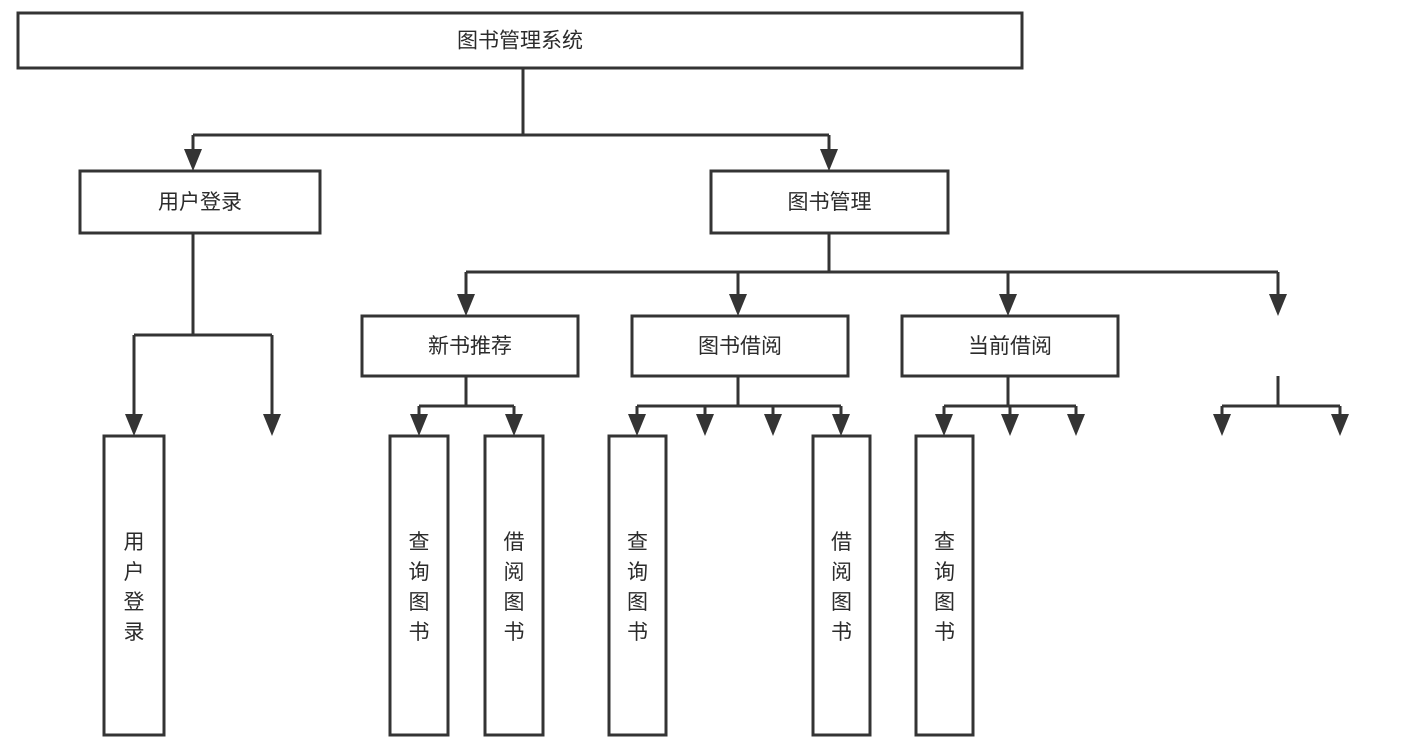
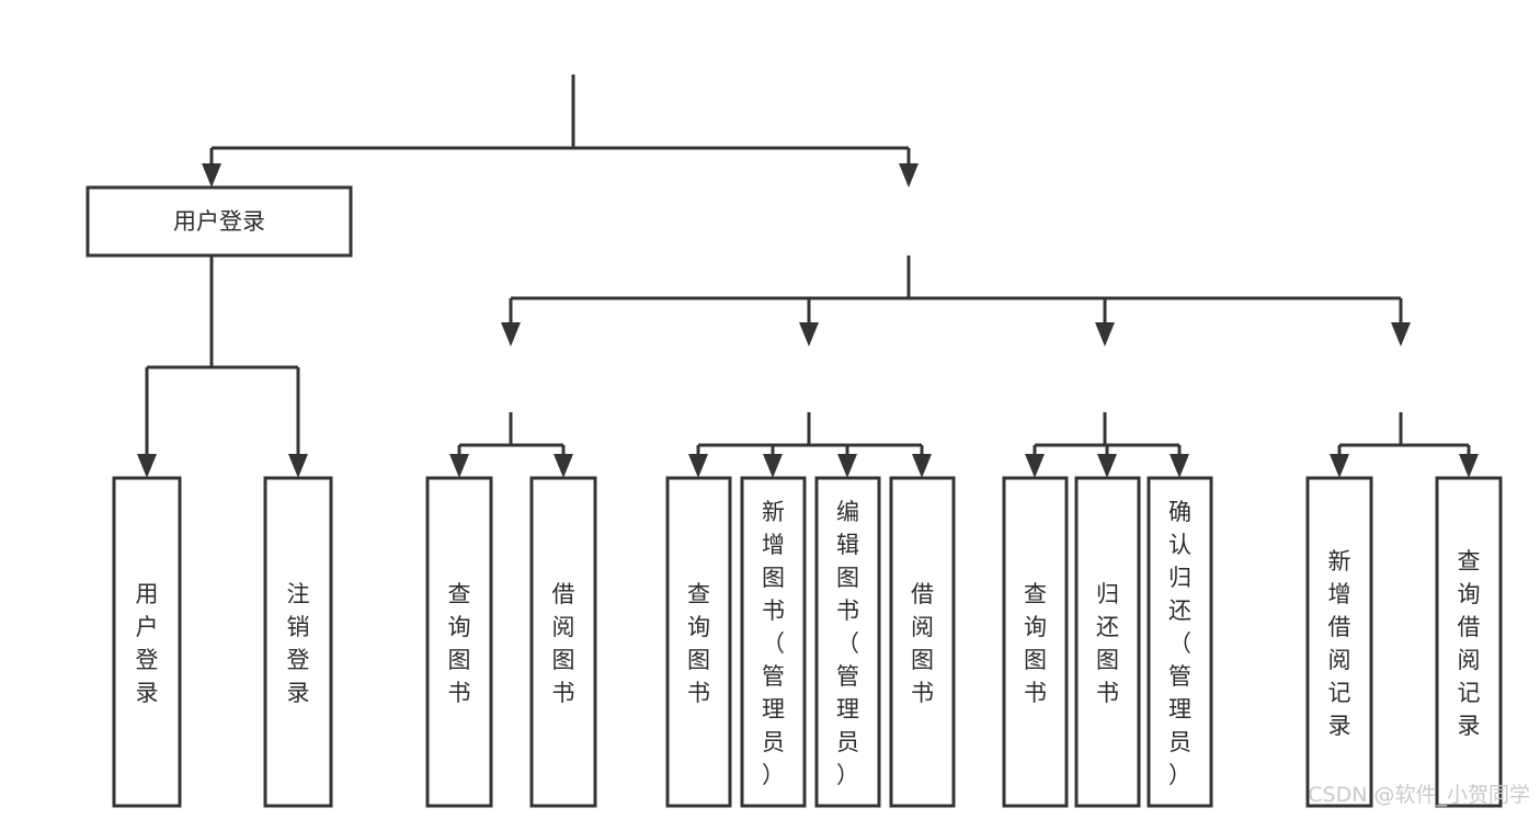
- 图书管理系统
  用户登录
- 图书管理
- 新书推荐
- 图书借阅
- 当前借阅
  用户登录
+ 注销登录
  查询图书
  借阅图书
  查询图书
+ 新增图书（管理员）
+ 编辑图书（管理员）
  借阅图书
  查询图书
+ 归还图书
+ 确认归还（管理员）
+ 新增借阅记录
+ 查询借阅记录
+ CSDN @软件_小贺同学
